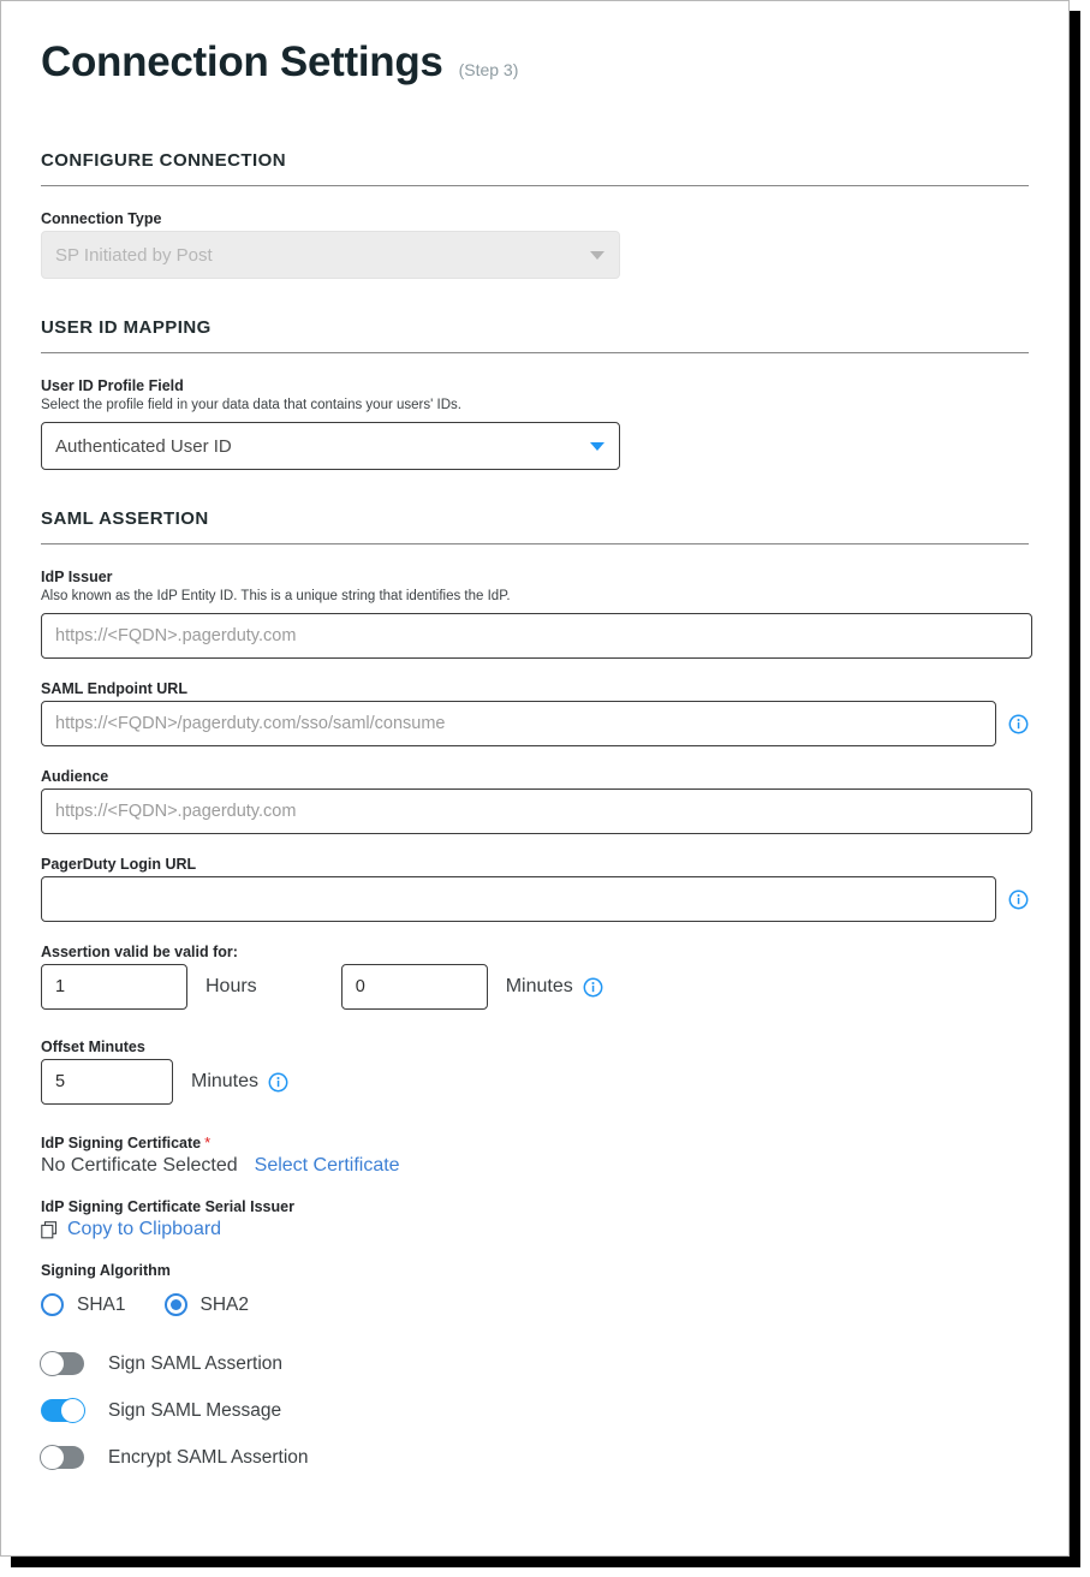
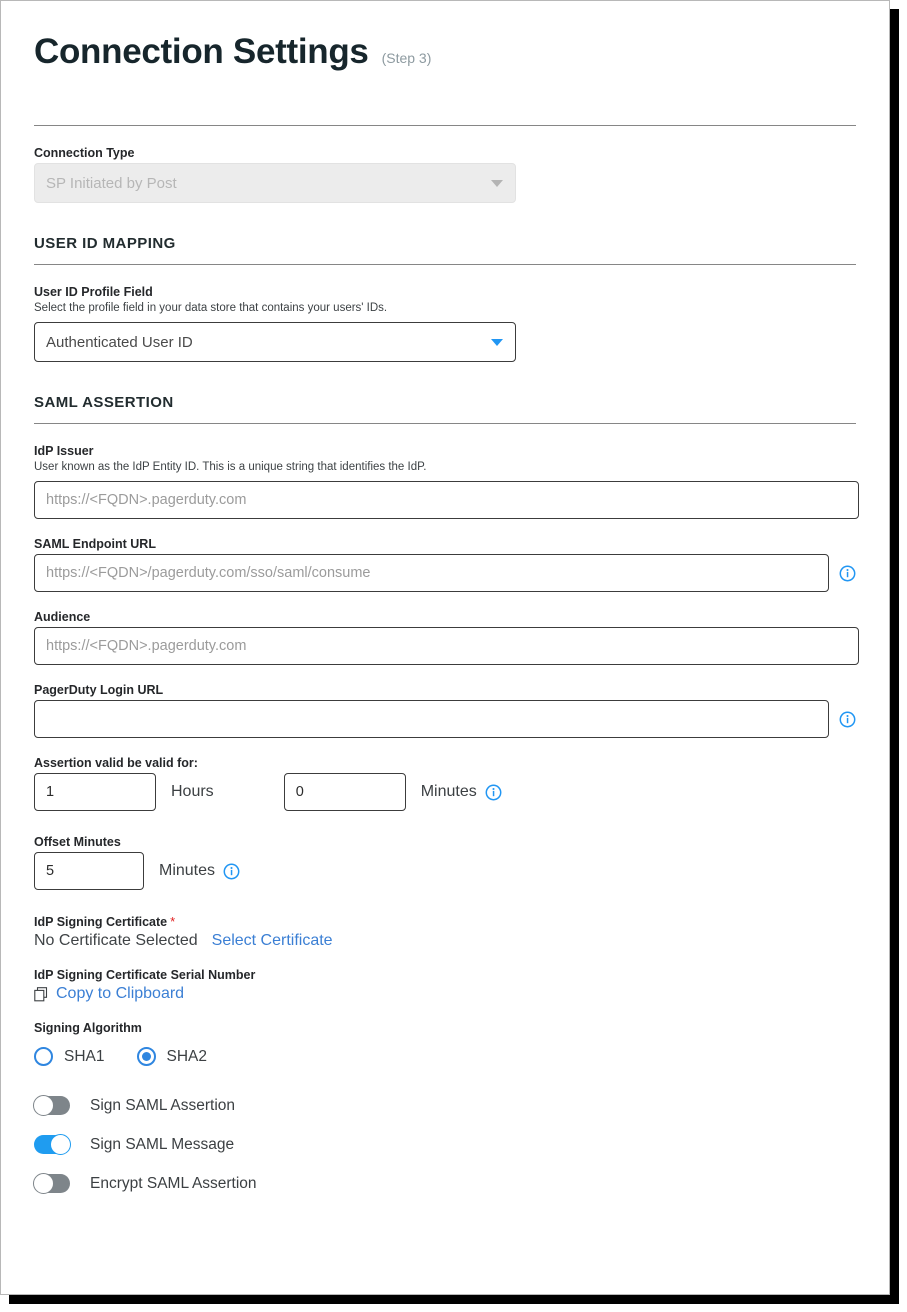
  Connection Settings
  (Step 3)
- CONFIGURE CONNECTION
  Connection Type
  SP Initiated by Post
  USER ID MAPPING
  User ID Profile Field
- Select the profile field in your data data that contains your users' IDs.
+ Select the profile field in your data store that contains your users' IDs.
  Authenticated User ID
  SAML ASSERTION
  IdP Issuer
- Also known as the IdP Entity ID. This is a unique string that identifies the IdP.
+ User known as the IdP Entity ID. This is a unique string that identifies the IdP.
  https://<FQDN>.pagerduty.com
  SAML Endpoint URL
  https://<FQDN>/pagerduty.com/sso/saml/consume
  Audience
  https://<FQDN>.pagerduty.com
  PagerDuty Login URL
  Assertion valid be valid for:
  1
  Hours
  0
  Minutes
  Offset Minutes
  5
  Minutes
  IdP Signing Certificate *
  No Certificate Selected
  Select Certificate
- IdP Signing Certificate Serial Issuer
+ IdP Signing Certificate Serial Number
  Copy to Clipboard
  Signing Algorithm
  SHA1
  SHA2
  Sign SAML Assertion
  Sign SAML Message
  Encrypt SAML Assertion
